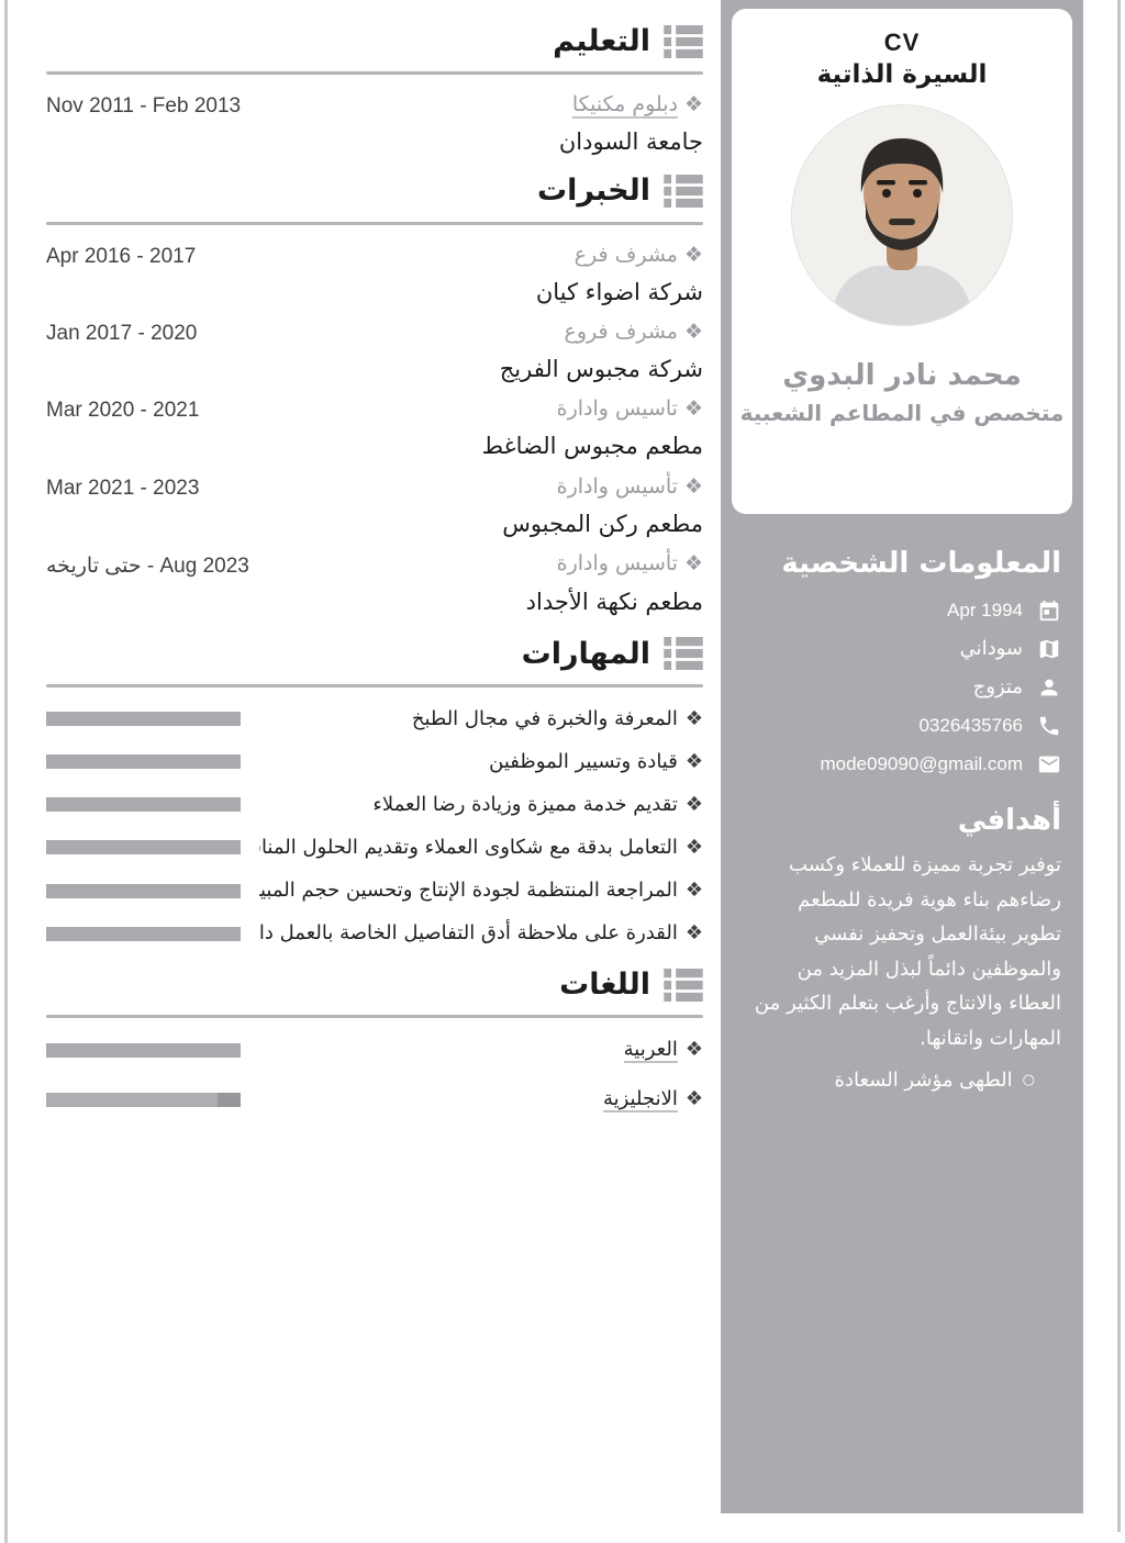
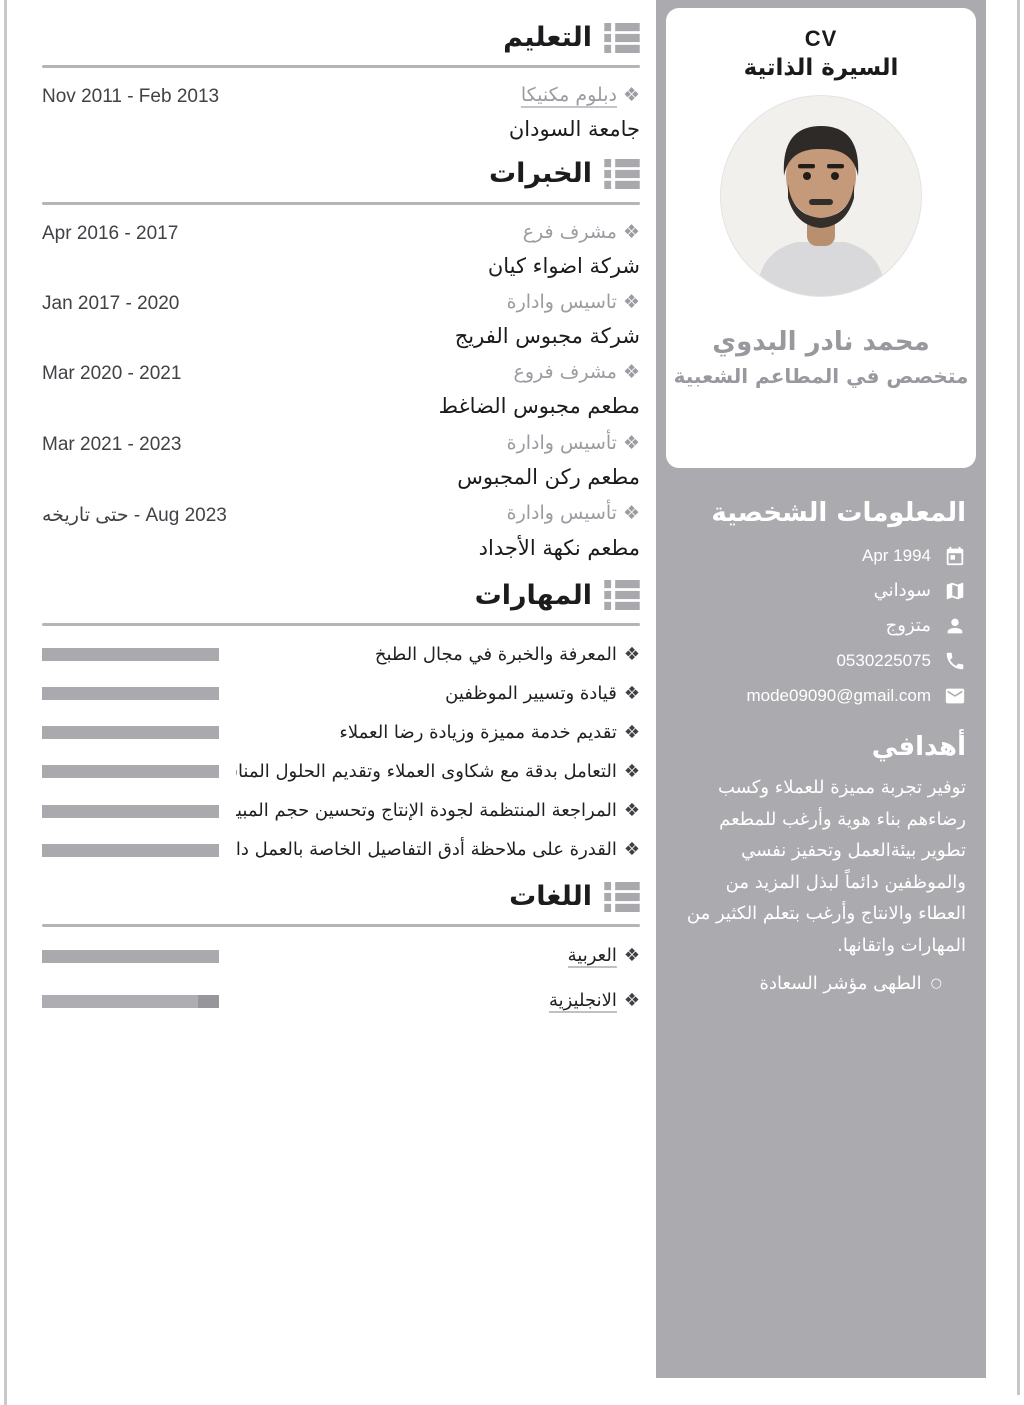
  التعليم
  Nov 2011 - Feb 2013
  ❖دبلوم مكنيكا
  جامعة السودان
  الخبرات
  Apr 2016 - 2017
  ❖مشرف فرع
  شركة اضواء كيان
  Jan 2017 - 2020
- ❖مشرف فروع
+ ❖تاسيس وادارة
  شركة مجبوس الفريج
  Mar 2020 - 2021
- ❖تاسيس وادارة
+ ❖مشرف فروع
  مطعم مجبوس الضاغط
  Mar 2021 - 2023
  ❖تأسيس وادارة
  مطعم ركن المجبوس
  Aug 2023 - حتى تاريخه
  ❖تأسيس وادارة
  مطعم نكهة الأجداد
  المهارات
  ❖المعرفة والخبرة في مجال الطبخ
  ❖قيادة وتسيير الموظفين
  ❖تقديم خدمة مميزة وزيادة رضا العملاء
  ❖التعامل بدقة مع شكاوى العملاء وتقديم الحلول المنا
  ❖المراجعة المنتظمة لجودة الإنتاج وتحسين حجم المبي
  ❖القدرة على ملاحظة أدق التفاصيل الخاصة بالعمل دا
  اللغات
  ❖العربية
  ❖الانجليزية
  CV
  السيرة الذاتية
  محمد نادر البدوي
  متخصص في المطاعم الشعبية
  المعلومات الشخصية
  Apr 1994
  سوداني
  متزوج
- 0326435766
+ 0530225075
  mode09090@gmail.com
  أهدافي
- توفير تجربة مميزة للعملاء وكسب رضاءهم بناء هوية فريدة للمطعم تطوير بيئةالعمل وتحفيز نفسي والموظفين دائماً لبذل المزيد من العطاء والانتاج وأرغب بتعلم الكثير من المهارات واتقانها.
+ توفير تجربة مميزة للعملاء وكسب رضاءهم بناء هوية وأرغب للمطعم تطوير بيئةالعمل وتحفيز نفسي والموظفين دائماً لبذل المزيد من العطاء والانتاج وأرغب بتعلم الكثير من المهارات واتقانها.
  ○الطهى مؤشر السعادة
